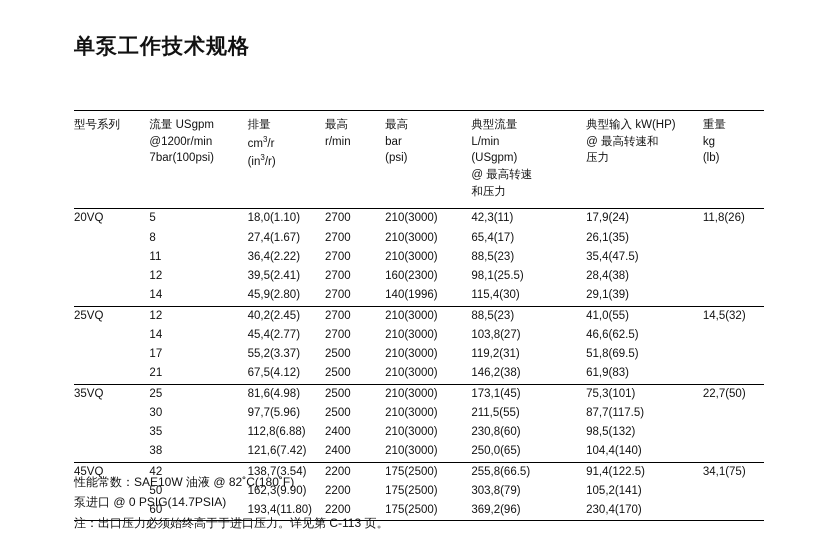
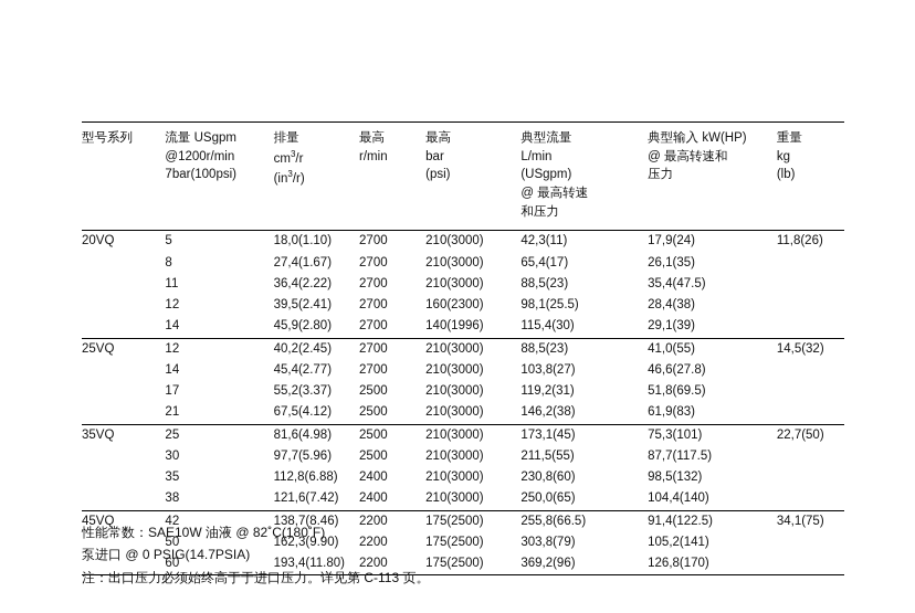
- 单泵工作技术规格
  型号系列	流量 USgpm @1200r/min 7bar(100psi)	排量 cm3/r (in3/r)	最高 r/min	最高 bar (psi)	典型流量 L/min (USgpm) @ 最高转速 和压力	典型输入 kW(HP) @ 最高转速和 压力	重量 kg (lb)
  20VQ	5	18,0(1.10)	2700	210(3000)	42,3(11)	17,9(24)	11,8(26)
  8	27,4(1.67)	2700	210(3000)	65,4(17)	26,1(35)
  11	36,4(2.22)	2700	210(3000)	88,5(23)	35,4(47.5)
  12	39,5(2.41)	2700	160(2300)	98,1(25.5)	28,4(38)
  14	45,9(2.80)	2700	140(1996)	115,4(30)	29,1(39)
  25VQ	12	40,2(2.45)	2700	210(3000)	88,5(23)	41,0(55)	14,5(32)
- 14	45,4(2.77)	2700	210(3000)	103,8(27)	46,6(62.5)
+ 14	45,4(2.77)	2700	210(3000)	103,8(27)	46,6(27.8)
  17	55,2(3.37)	2500	210(3000)	119,2(31)	51,8(69.5)
  21	67,5(4.12)	2500	210(3000)	146,2(38)	61,9(83)
  35VQ	25	81,6(4.98)	2500	210(3000)	173,1(45)	75,3(101)	22,7(50)
  30	97,7(5.96)	2500	210(3000)	211,5(55)	87,7(117.5)
  35	112,8(6.88)	2400	210(3000)	230,8(60)	98,5(132)
  38	121,6(7.42)	2400	210(3000)	250,0(65)	104,4(140)
- 45VQ	42	138,7(3.54)	2200	175(2500)	255,8(66.5)	91,4(122.5)	34,1(75)
+ 45VQ	42	138,7(8.46)	2200	175(2500)	255,8(66.5)	91,4(122.5)	34,1(75)
  50	162,3(9.90)	2200	175(2500)	303,8(79)	105,2(141)
- 60	193,4(11.80)	2200	175(2500)	369,2(96)	230,4(170)
+ 60	193,4(11.80)	2200	175(2500)	369,2(96)	126,8(170)
  性能常数：SAE10W 油液 @ 82˚C(180˚F)
  泵进口 @ 0 PSIG(14.7PSIA)
  注：出口压力必须始终高于于进口压力。详见第 C-113 页。
